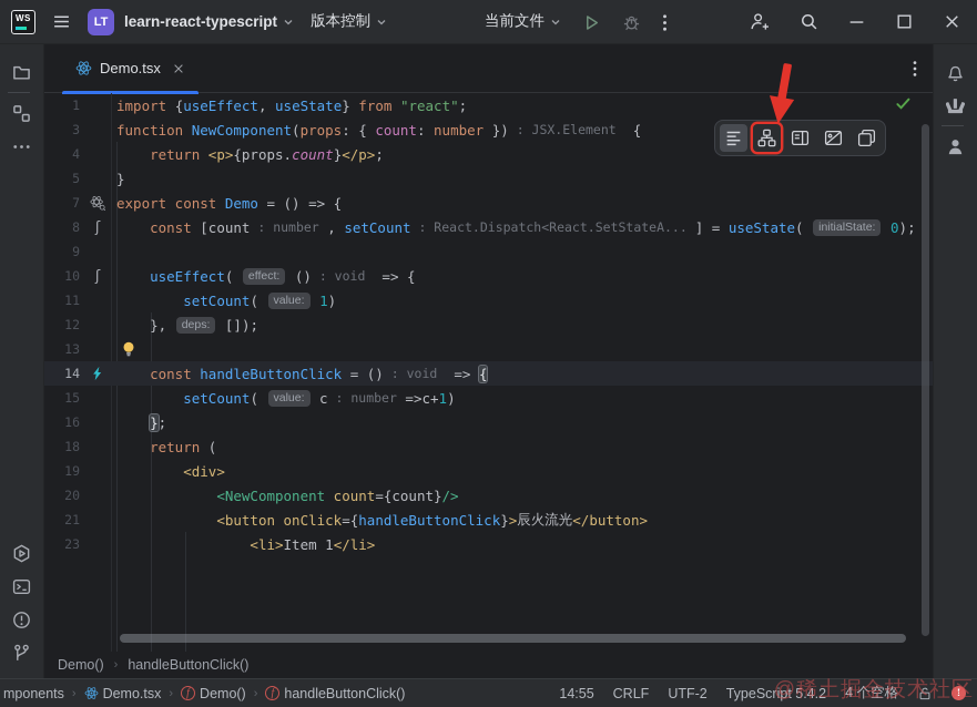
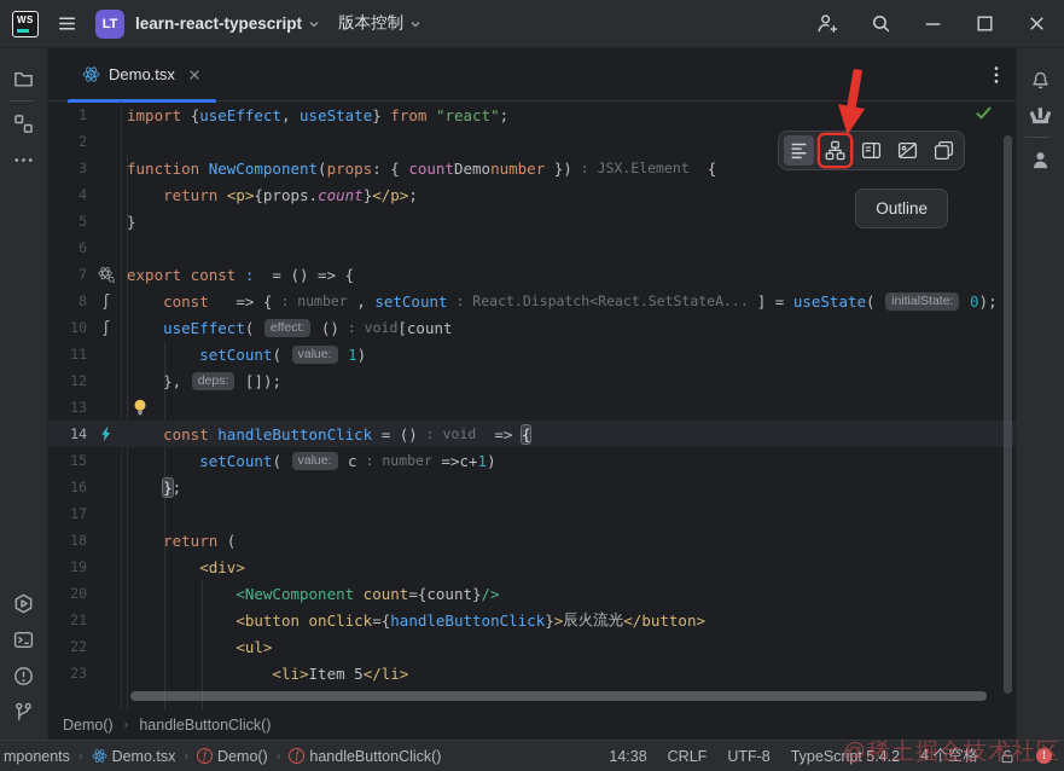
  WS
  LT
  learn-react-typescript
  版本控制
- 当前文件
  Demo.tsx
  1
  import
  {
  useEffect
  ,
  useState
  }
  from
  "react"
  ;
+ 2
  3
  function
  NewComponent
  (
  props
  : {
  count
- :
+ Demo
  number
  })
  : JSX.Element
  {
  4
  return
  <p>
  {props.
  count
  }
  </p>
  ;
  5
  }
+ 6
  7
  export const
- Demo
+ :
  = () => {
  8
  ʃ
  const
- [count
+ => {
  : number
  ,
  setCount
  : React.Dispatch<React.SetStateA...
  ] =
  useState
  (
  initialState:
  0
  );
- 9
  10
  ʃ
  useEffect
  (
  effect:
  ()
  : void
- => {
+ [count
  11
  setCount
  (
  value:
  1
  )
  12
  },
  deps:
  []);
  13
  14
  const
  handleButtonClick
  = ()
  : void
  =>
  {
  15
  setCount
  (
  value:
  c
  : number
  =>c+
  1
  )
  16
  }
  ;
+ 17
  18
  return
  (
  19
  <div>
  20
  <NewComponent
  count
  ={count}
  />
  21
  <button
  onClick
  ={
  handleButtonClick
  }
  >
  辰火流光
  </button>
+ 22
+ <ul>
  23
  <li>
- Item 1
+ Item 5
  </li>
+ Outline
  Demo()
  ›
  handleButtonClick()
  mponents
  ›
  Demo.tsx
  ›
  f
  Demo()
  ›
  f
  handleButtonClick()
- 14:55
+ 14:38
  CRLF
- UTF-2
+ UTF-8
  TypeScript 5.4.2
  4 个空格
  !
  @稀土掘金技术社区
